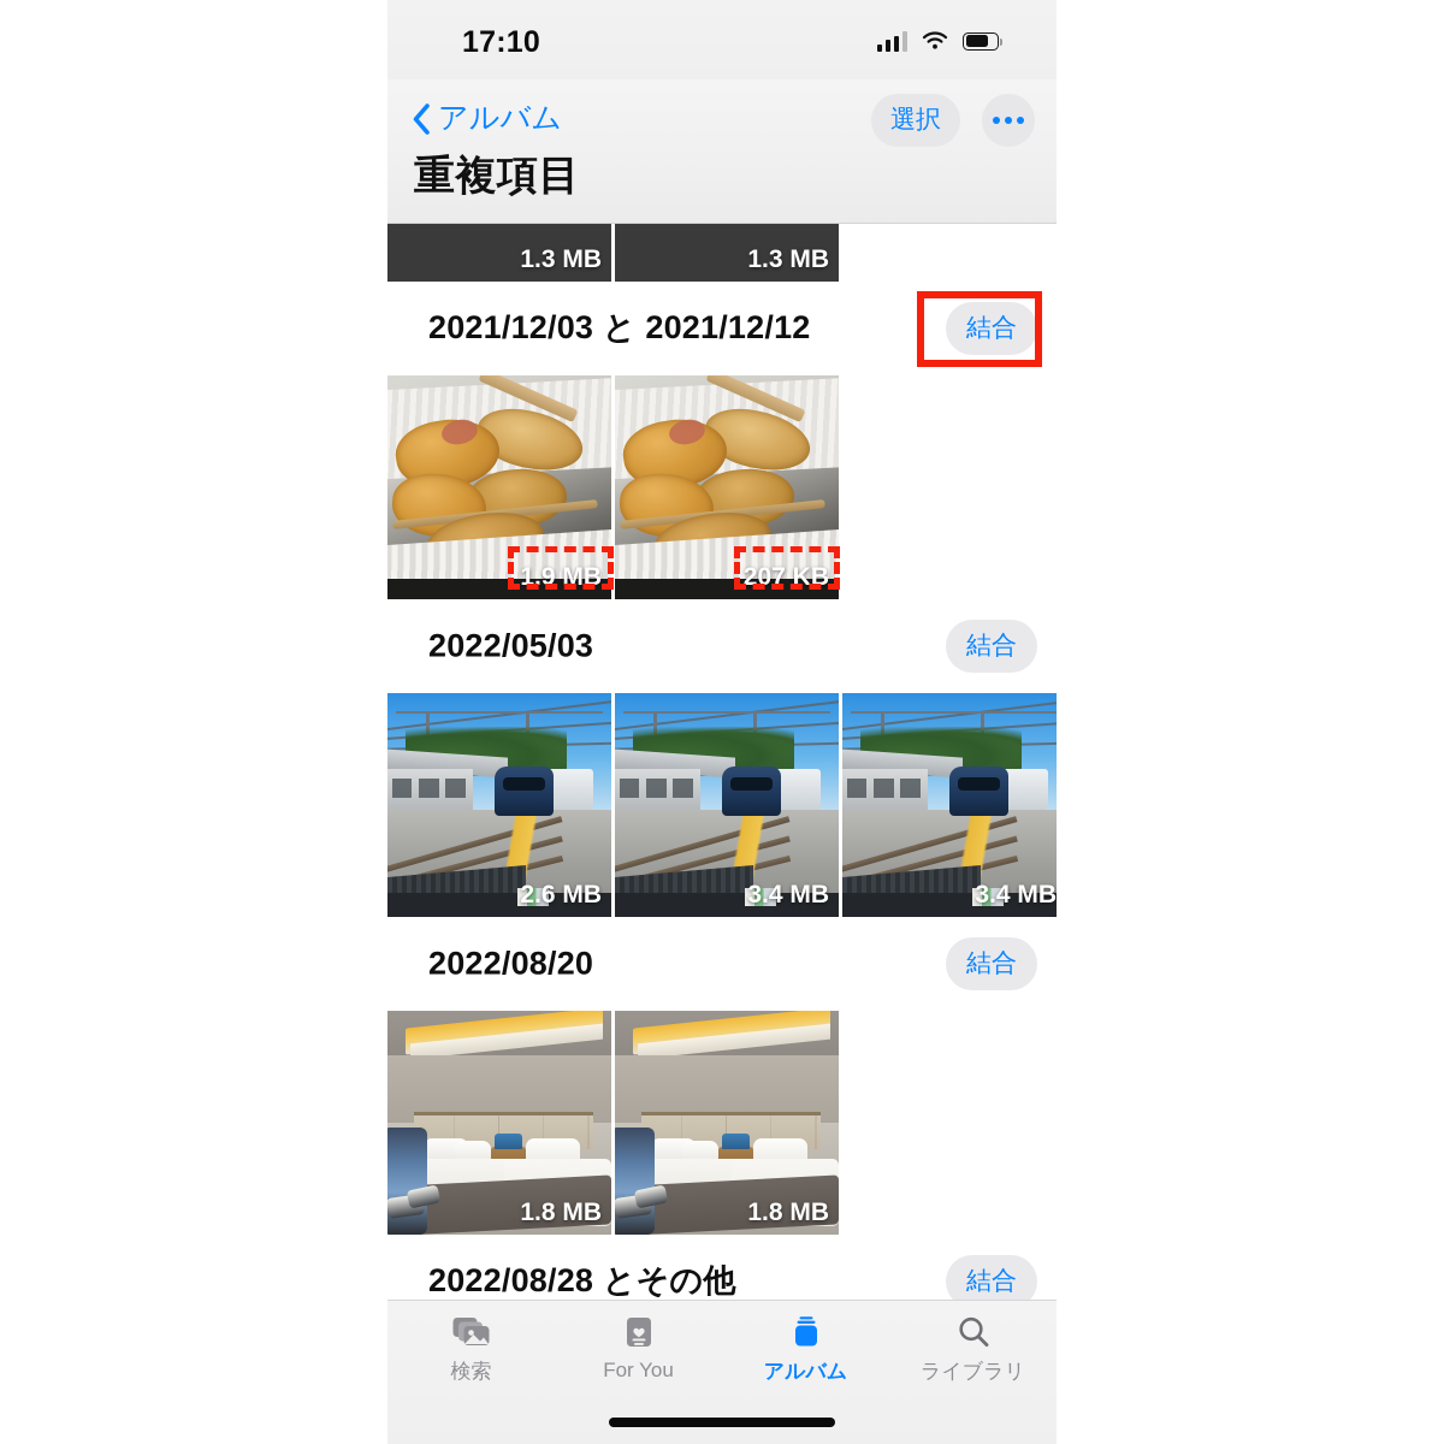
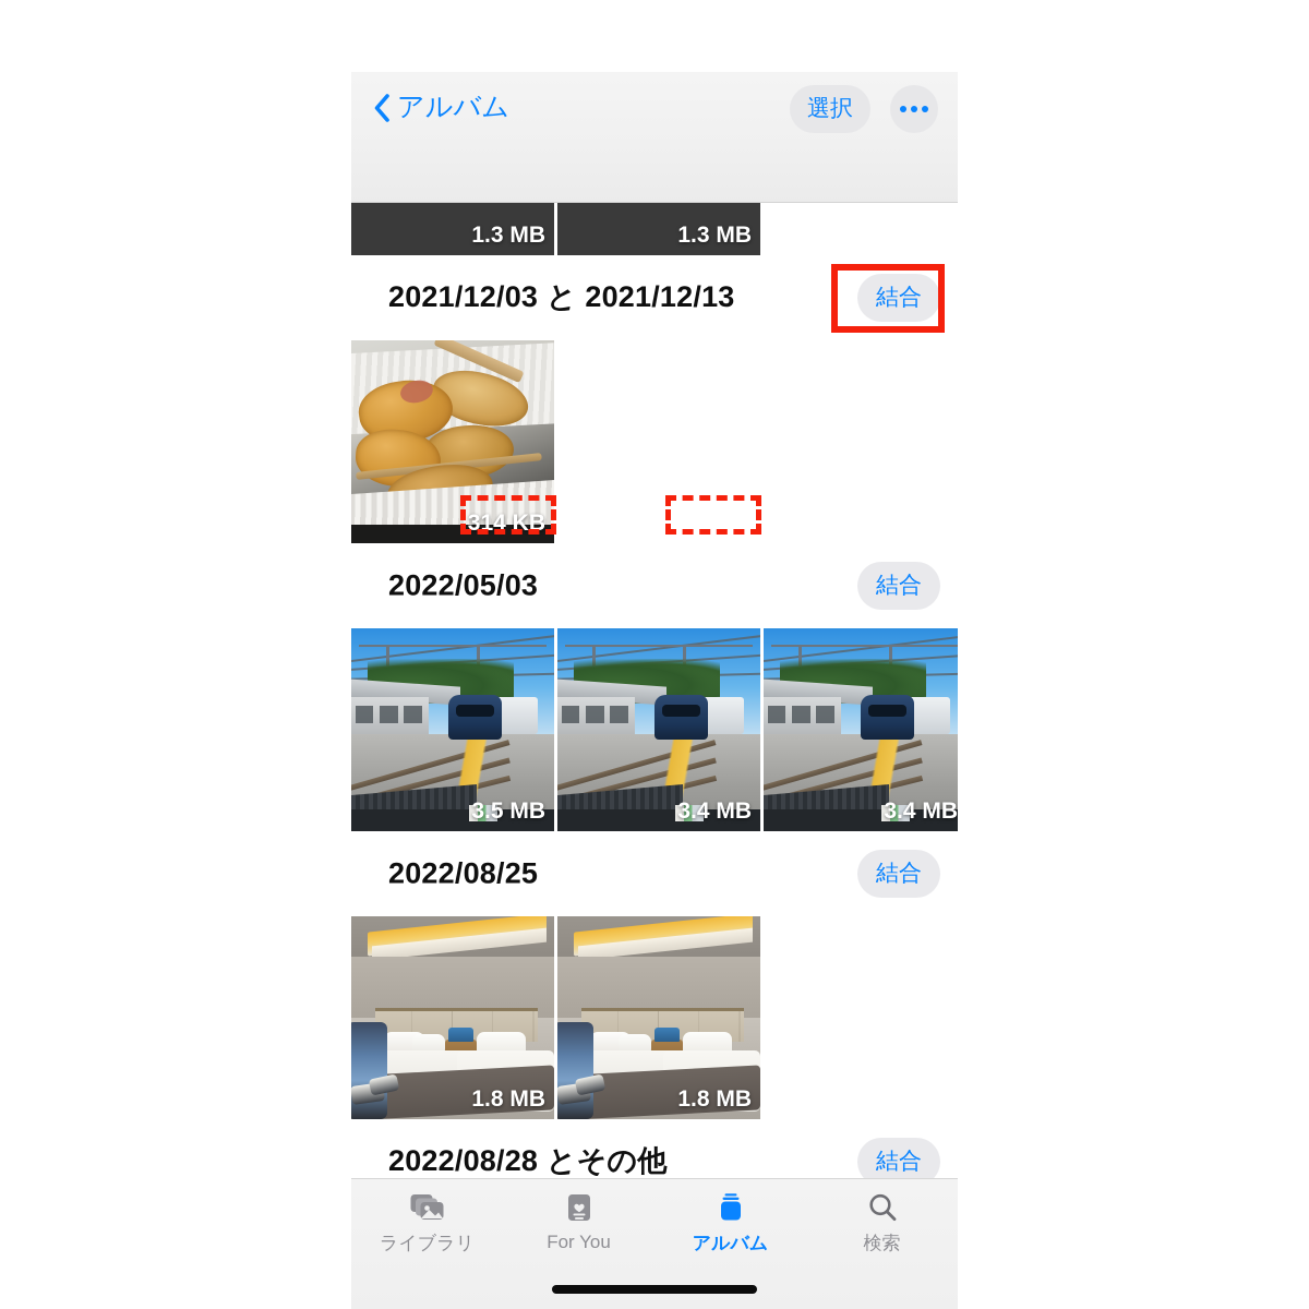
- 17:10
  アルバム
  選択
- 重複項目
  1.3 MB
  1.3 MB
- 2021/12/03 と 2021/12/12
+ 2021/12/03 と 2021/12/13
  結合
- 1.9 MB
- 207 KB
+ 314 KB
  2022/05/03
  結合
- 2.6 MB
+ 3.5 MB
  3.4 MB
  3.4 MB
- 2022/08/20
+ 2022/08/25
  結合
  1.8 MB
  1.8 MB
  2022/08/28 とその他
  結合
- 検索
+ ライブラリ
  For You
  アルバム
- ライブラリ
+ 検索
